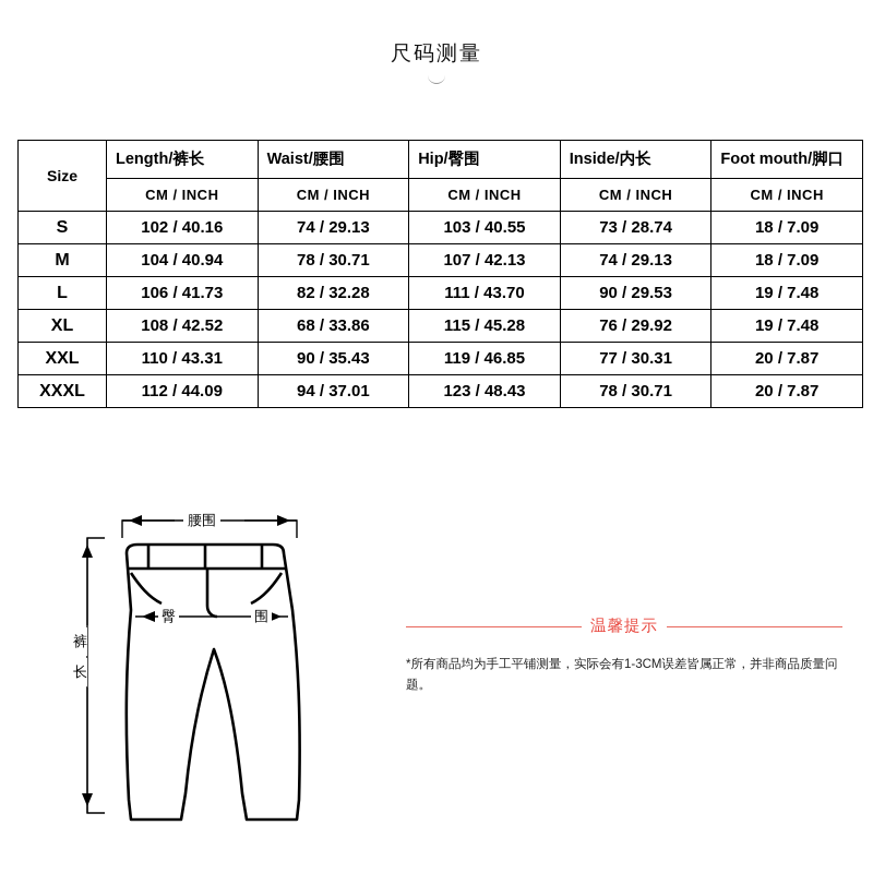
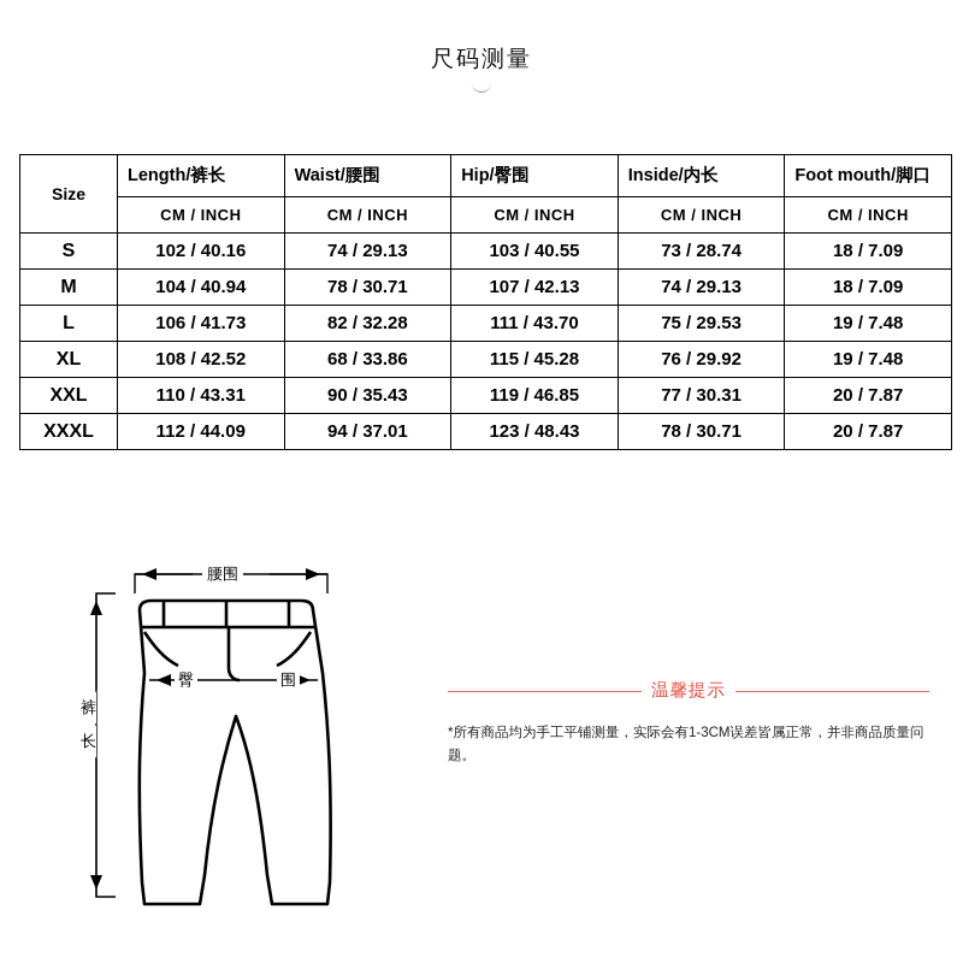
  尺码测量
  Size	Length/裤长	Waist/腰围	Hip/臀围	Inside/内长	Foot mouth/脚口
  CM / INCH	CM / INCH	CM / INCH	CM / INCH	CM / INCH
  S	102 / 40.16	74 / 29.13	103 / 40.55	73 / 28.74	18 / 7.09
  M	104 / 40.94	78 / 30.71	107 / 42.13	74 / 29.13	18 / 7.09
- L	106 / 41.73	82 / 32.28	111 / 43.70	90 / 29.53	19 / 7.48
+ L	106 / 41.73	82 / 32.28	111 / 43.70	75 / 29.53	19 / 7.48
  XL	108 / 42.52	68 / 33.86	115 / 45.28	76 / 29.92	19 / 7.48
  XXL	110 / 43.31	90 / 35.43	119 / 46.85	77 / 30.31	20 / 7.87
  XXXL	112 / 44.09	94 / 37.01	123 / 48.43	78 / 30.71	20 / 7.87
  腰围
  裤
  长
  臀
  围
  温馨提示
  *所有商品均为手工平铺测量，实际会有1-3CM误差皆属正常，并非商品质量问题。
